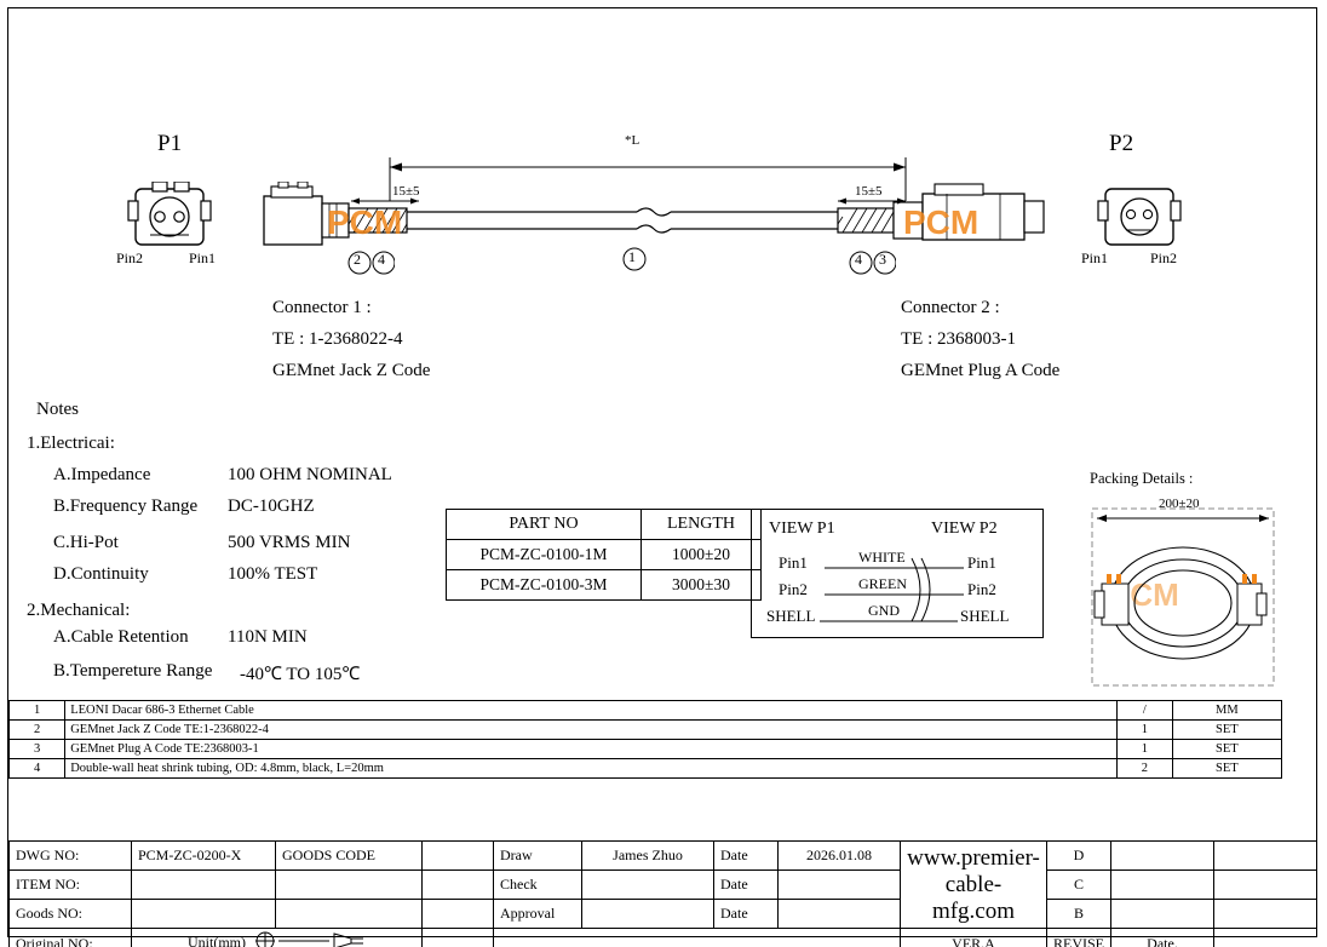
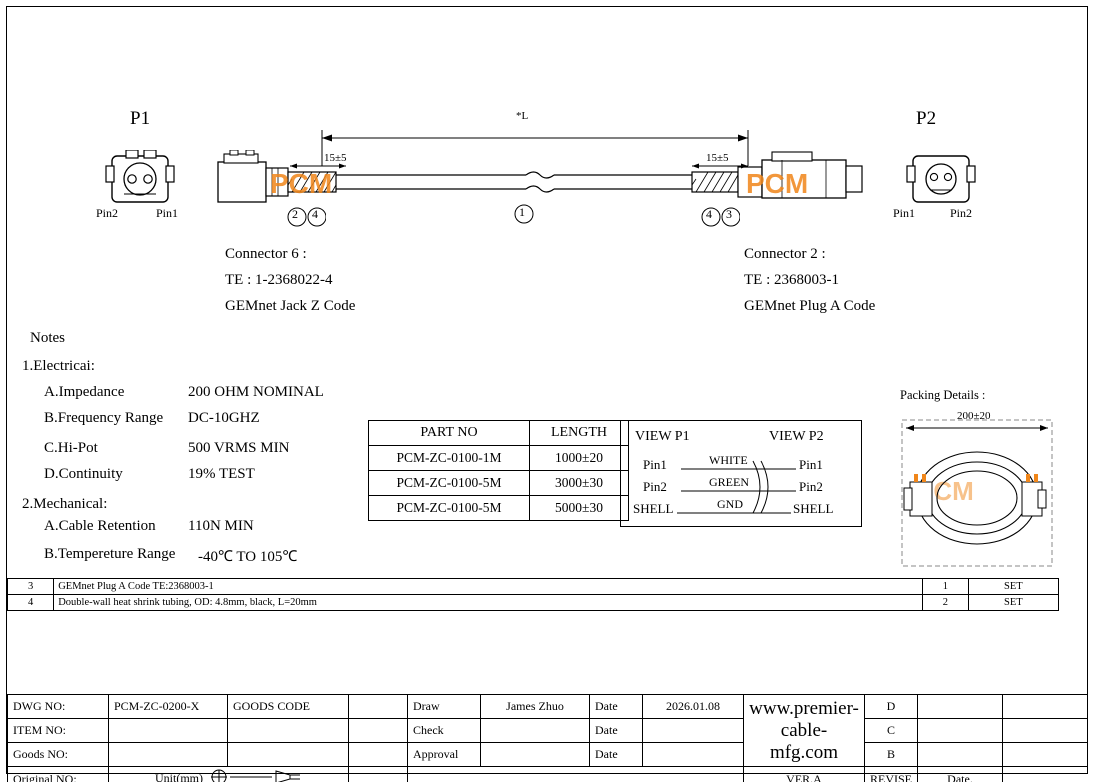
  P1
  P2
  Pin2
  Pin1
  Pin1
  Pin2
  *L
  15±5
  15±5
  2
  4
  1
  4
  3
  PCM
  PCM
- Connector 1 :
+ Connector 6 :
  TE : 1-2368022-4
  GEMnet Jack Z Code
  Connector 2 :
  TE : 2368003-1
  GEMnet Plug A Code
  Notes
  1.Electricai:
  A.Impedance
- 100 OHM NOMINAL
+ 200 OHM NOMINAL
  B.Frequency Range
  DC-10GHZ
  C.Hi-Pot
  500 VRMS MIN
  D.Continuity
- 100% TEST
+ 19% TEST
  2.Mechanical:
  A.Cable Retention
  110N MIN
  B.Tempereture Range
  -40℃ TO 105℃
  PART NO	LENGTH
  PCM-ZC-0100-1M	1000±20
- PCM-ZC-0100-3M	3000±30
+ PCM-ZC-0100-5M	3000±30
+ PCM-ZC-0100-5M	5000±30
  VIEW P1
  VIEW P2
  Pin1
  Pin1
  WHITE
  Pin2
  Pin2
  GREEN
  SHELL
  SHELL
  GND
  Packing Details :
  200±20
- 1	LEONI Dacar 686-3 Ethernet Cable	/	MM
- 2	GEMnet Jack Z Code TE:1-2368022-4	1	SET
  3	GEMnet Plug A Code TE:2368003-1	1	SET
  4	Double-wall heat shrink tubing, OD: 4.8mm, black, L=20mm	2	SET
  DWG NO:	PCM-ZC-0200-X	GOODS CODE		Draw	James Zhuo	Date	2026.01.08	www.premier-cable-mfg.com	D
  ITEM NO:				Check		Date		C
  Goods NO:				Approval		Date		B
  Original NO:	Unit(mm)			VER.A	REVISE	Date.
